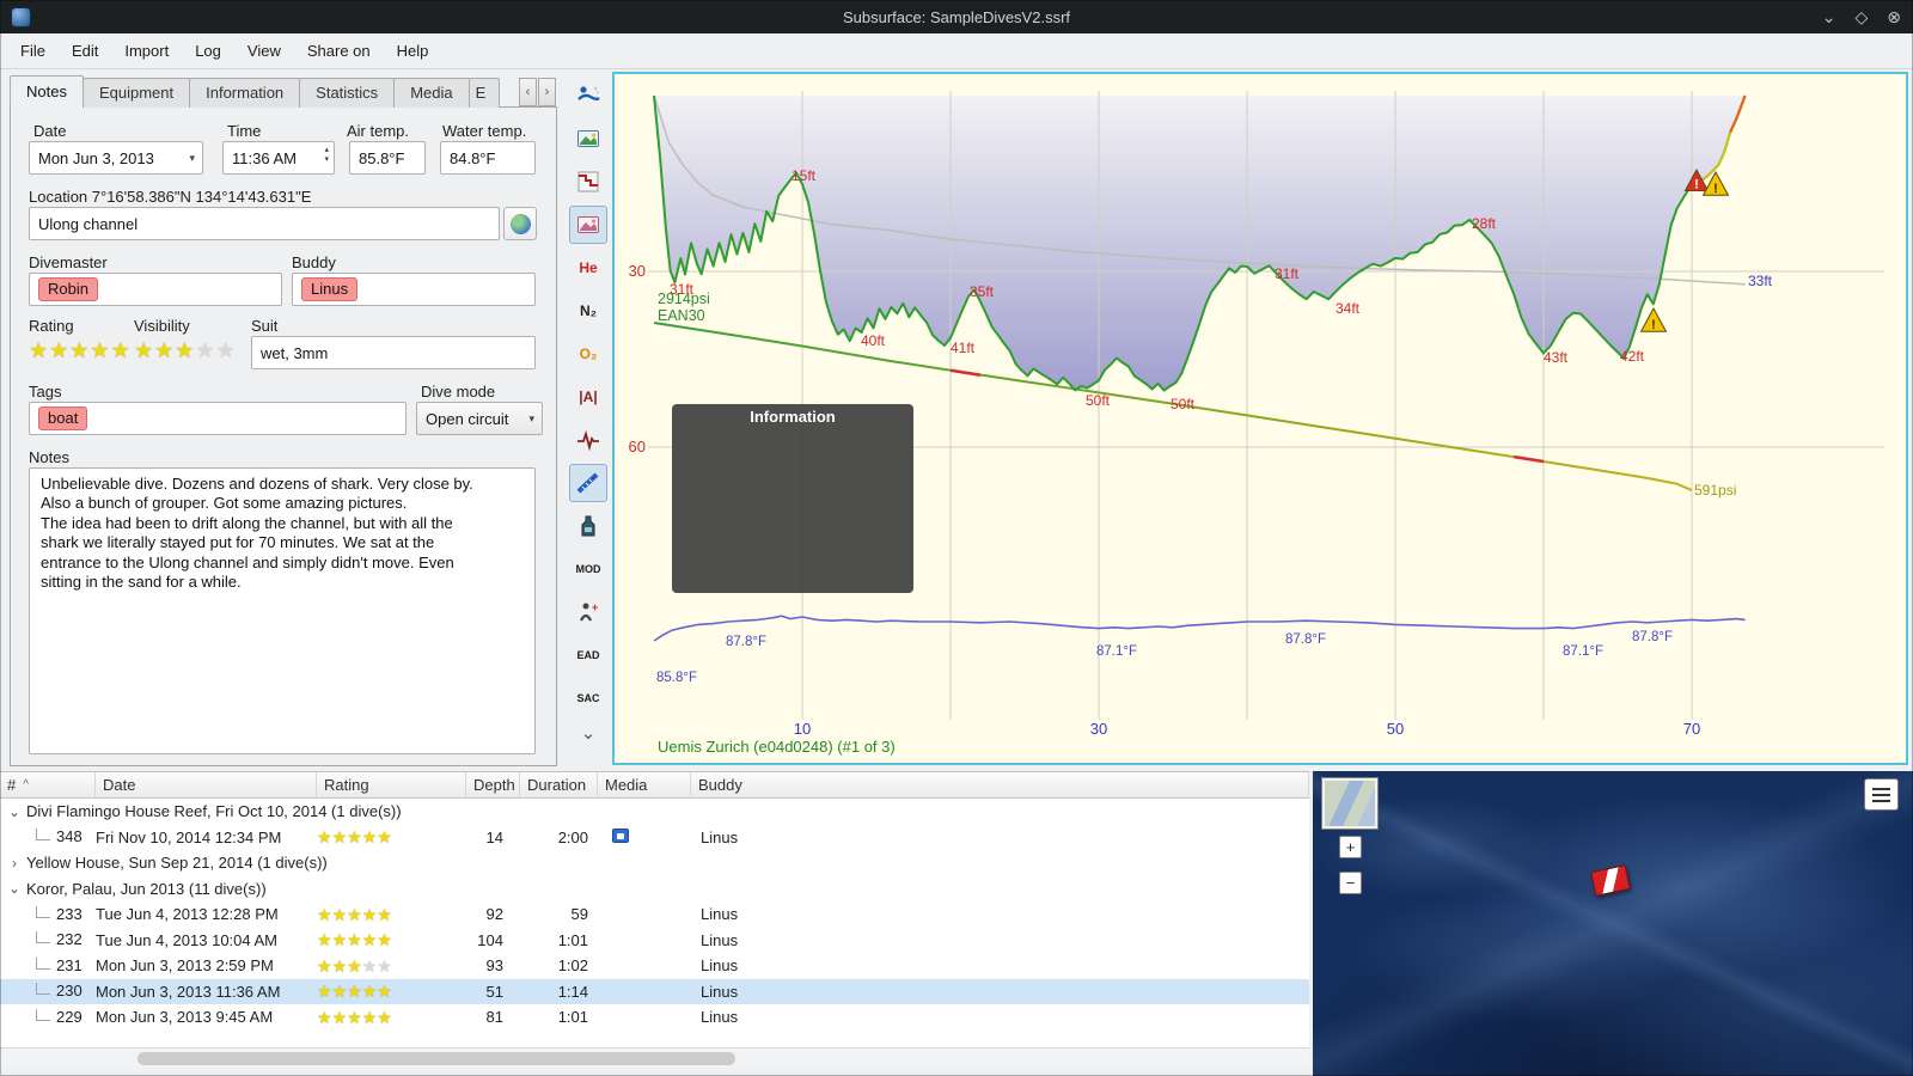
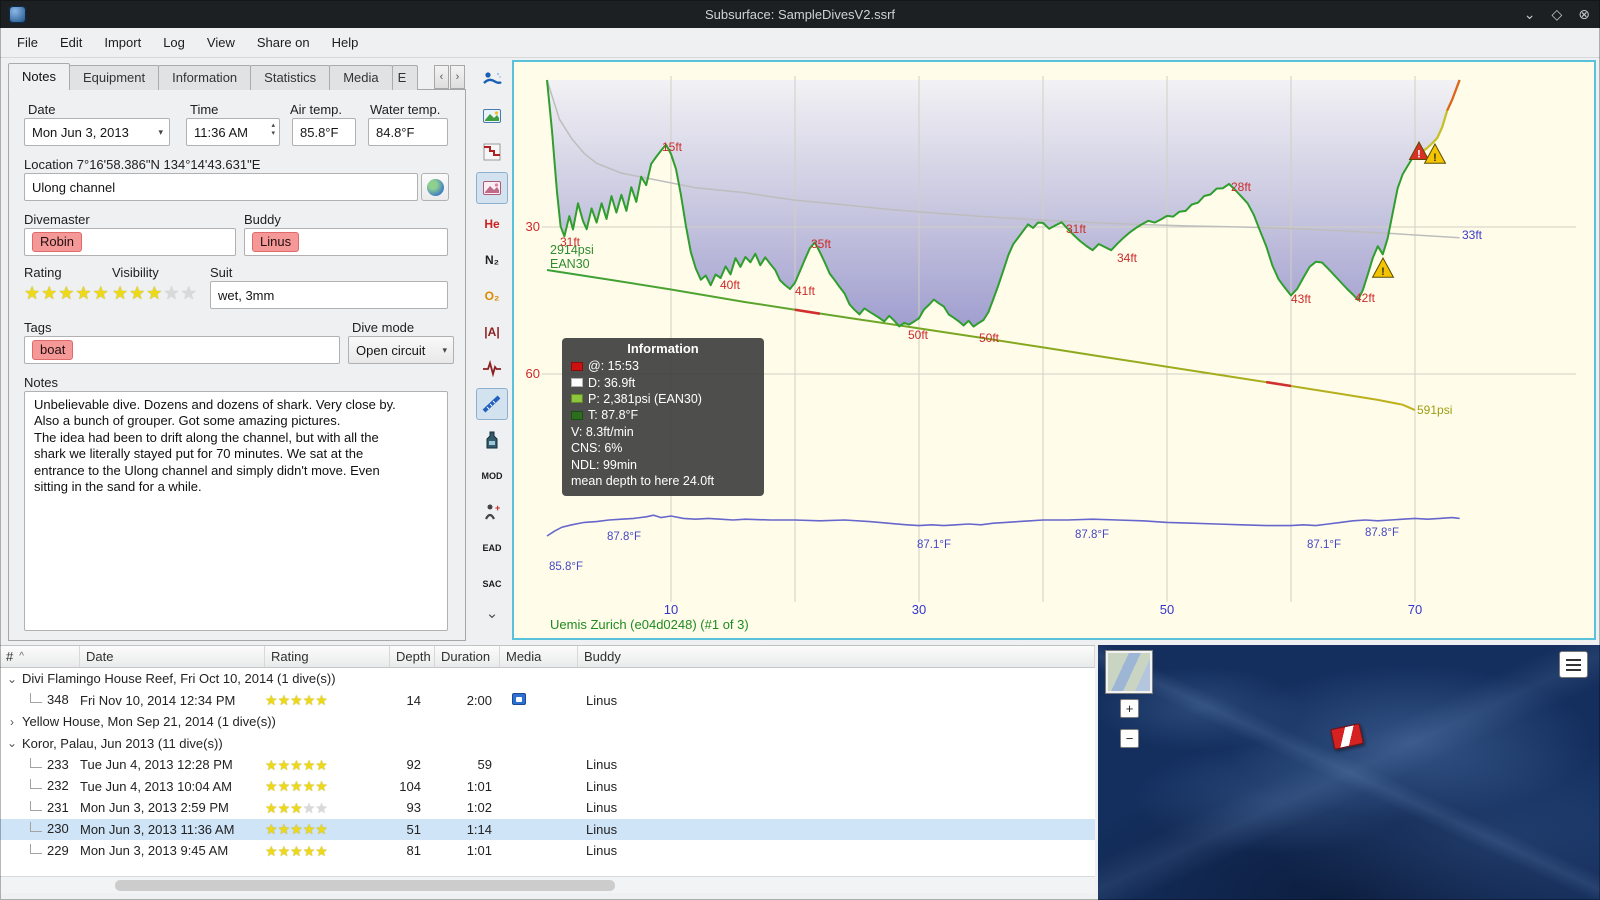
  Subsurface: SampleDivesV2.ssrf
  ⌄
  ◇
  ⊗
  File
  Edit
  Import
  Log
  View
  Share on
  Help
  Notes
  Equipment
  Information
  Statistics
  Media
  E
  ‹
  ›
  Date
  Time
  Air temp.
  Water temp.
  Mon Jun 3, 2013
  ▾
  11:36 AM
  85.8°F
  84.8°F
  Location 7°16'58.386"N 134°14'43.631"E
  Ulong channel
  Divemaster
  Buddy
  Robin
  Linus
  Rating
  Visibility
  Suit
  ★
  ★
  ★
  ★
  ★
  ★
  ★
  ★
  ★
  ★
  wet, 3mm
  Tags
  Dive mode
  boat
  Open circuit
  ▾
  Notes
  Unbelievable dive. Dozens and dozens of shark. Very close by.
  Also a bunch of grouper. Got some amazing pictures.
  The idea had been to drift along the channel, but with all the
  shark we literally stayed put for 70 minutes. We sat at the
  entrance to the Ulong channel and simply didn't move. Even
  sitting in the sand for a while.
  He
  N₂
  O₂
  |A|
  MOD
  +
  EAD
  SAC
  ⌄
  10
  30
  50
  70
  30
  60
  2914psi
  EAN30
  31ft
  15ft
  40ft
  41ft
  35ft
  50ft
  50ft
  31ft
  34ft
  28ft
  43ft
  42ft
  33ft
  591psi
  85.8°F
  87.8°F
  87.1°F
  87.8°F
  87.1°F
  87.8°F
  Uemis Zurich (e04d0248) (#1 of 3)
  !
  !
  !
  Information
+ @: 15:53
+ D: 36.9ft
+ P: 2,381psi (EAN30)
+ T: 87.8°F
+ V: 8.3ft/min
+ CNS: 6%
+ NDL: 99min
+ mean depth to here 24.0ft
  #
  ^
  Date
  Rating
  Depth
  Duration
  Media
  Buddy
  ⌄
  Divi Flamingo House Reef, Fri Oct 10, 2014 (1 dive(s))
  348
  Fri Nov 10, 2014 12:34 PM
  ★
  ★
  ★
  ★
  ★
  14
  2:00
  Linus
  ›
- Yellow House, Sun Sep 21, 2014 (1 dive(s))
+ Yellow House, Mon Sep 21, 2014 (1 dive(s))
  ⌄
  Koror, Palau, Jun 2013 (11 dive(s))
  233
  Tue Jun 4, 2013 12:28 PM
  ★
  ★
  ★
  ★
  ★
  92
  59
  Linus
  232
  Tue Jun 4, 2013 10:04 AM
  ★
  ★
  ★
  ★
  ★
  104
  1:01
  Linus
  231
  Mon Jun 3, 2013 2:59 PM
  ★
  ★
  ★
  ★
  ★
  93
  1:02
  Linus
  230
  Mon Jun 3, 2013 11:36 AM
  ★
  ★
  ★
  ★
  ★
  51
  1:14
  Linus
  229
  Mon Jun 3, 2013 9:45 AM
  ★
  ★
  ★
  ★
  ★
  81
  1:01
  Linus
  +
  −
